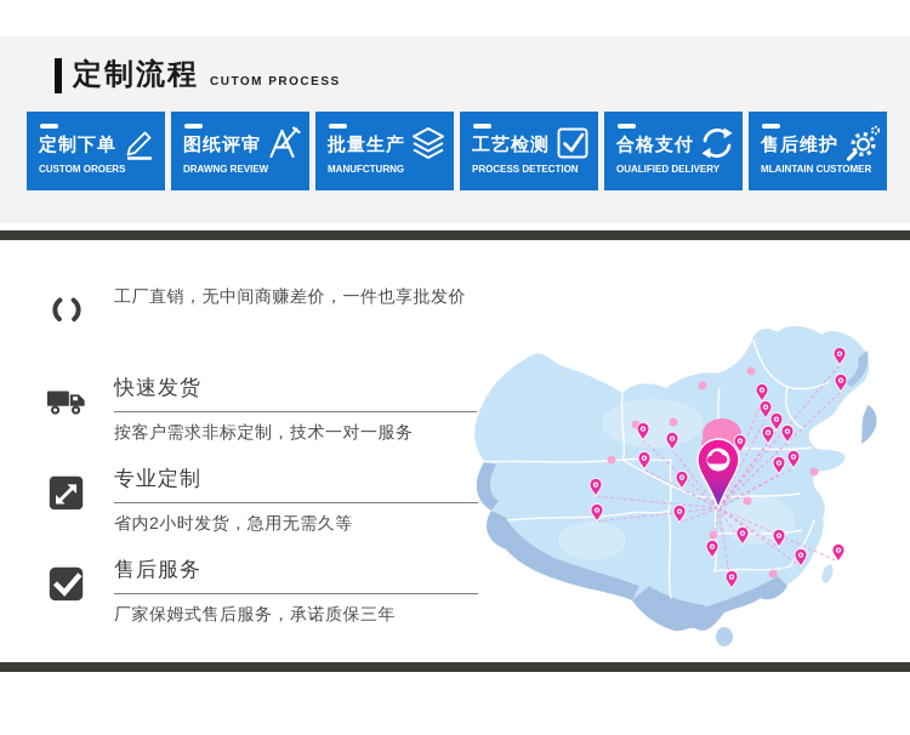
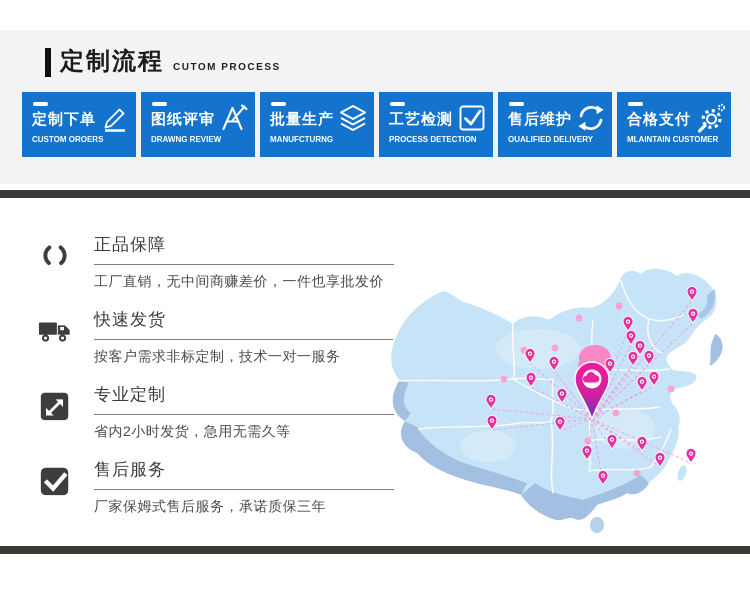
  定制流程
  CUTOM PROCESS
  定制下单
  CUSTOM OROERS
  图纸评审
  DRAWNG REVIEW
  批量生产
  MANUFCTURNG
  工艺检测
  PROCESS DETECTION
- 合格支付
+ 售后维护
  OUALIFIED DELIVERY
- 售后维护
+ 合格支付
  MLAINTAIN CUSTOMER
+ 正品保障
  工厂直销，无中间商赚差价，一件也享批发价
  快速发货
  按客户需求非标定制，技术一对一服务
  专业定制
  省内2小时发货，急用无需久等
  售后服务
  厂家保姆式售后服务，承诺质保三年
